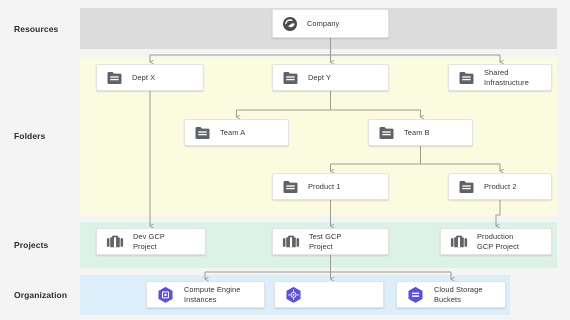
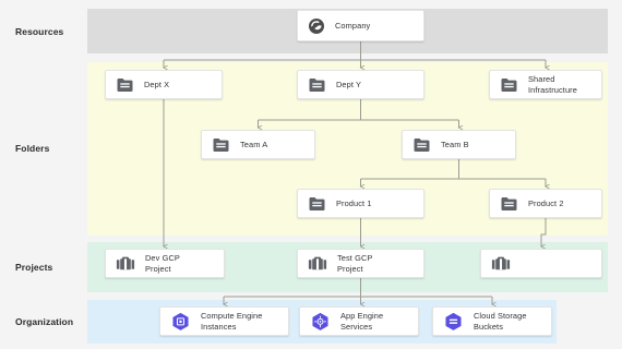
  Resources
  Folders
  Projects
  Organization
  Company
  Dept X
  Dept Y
  Shared
  Infrastructure
  Team A
  Team B
  Product 1
  Product 2
  Dev GCP
  Project
  Test GCP
  Project
- Production
- GCP Project
  Compute Engine
  Instances
+ App Engine
+ Services
  Cloud Storage
  Buckets
